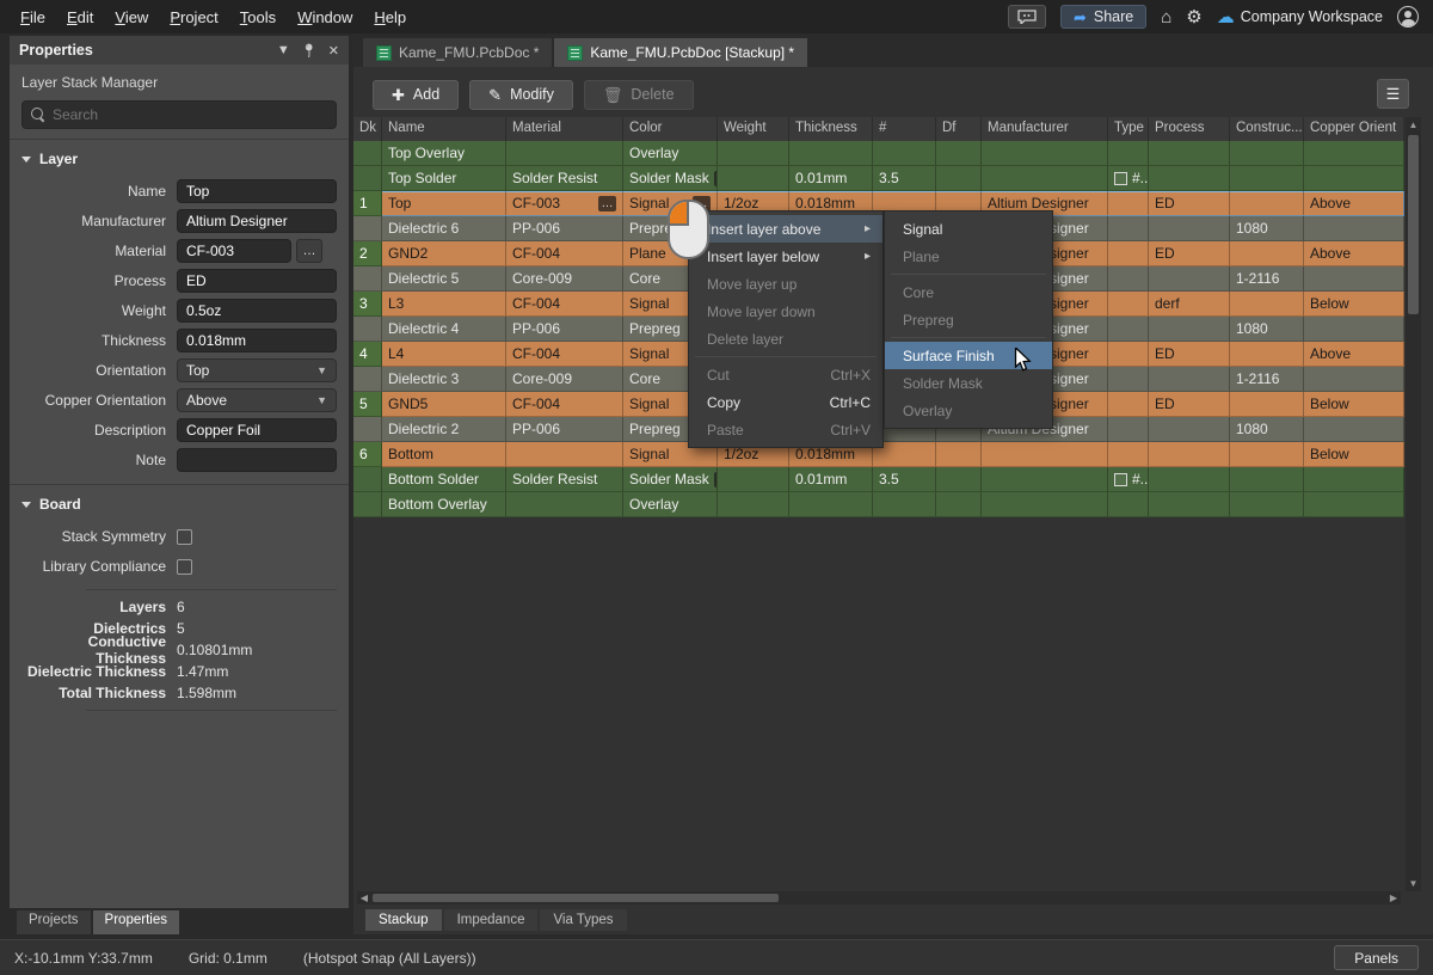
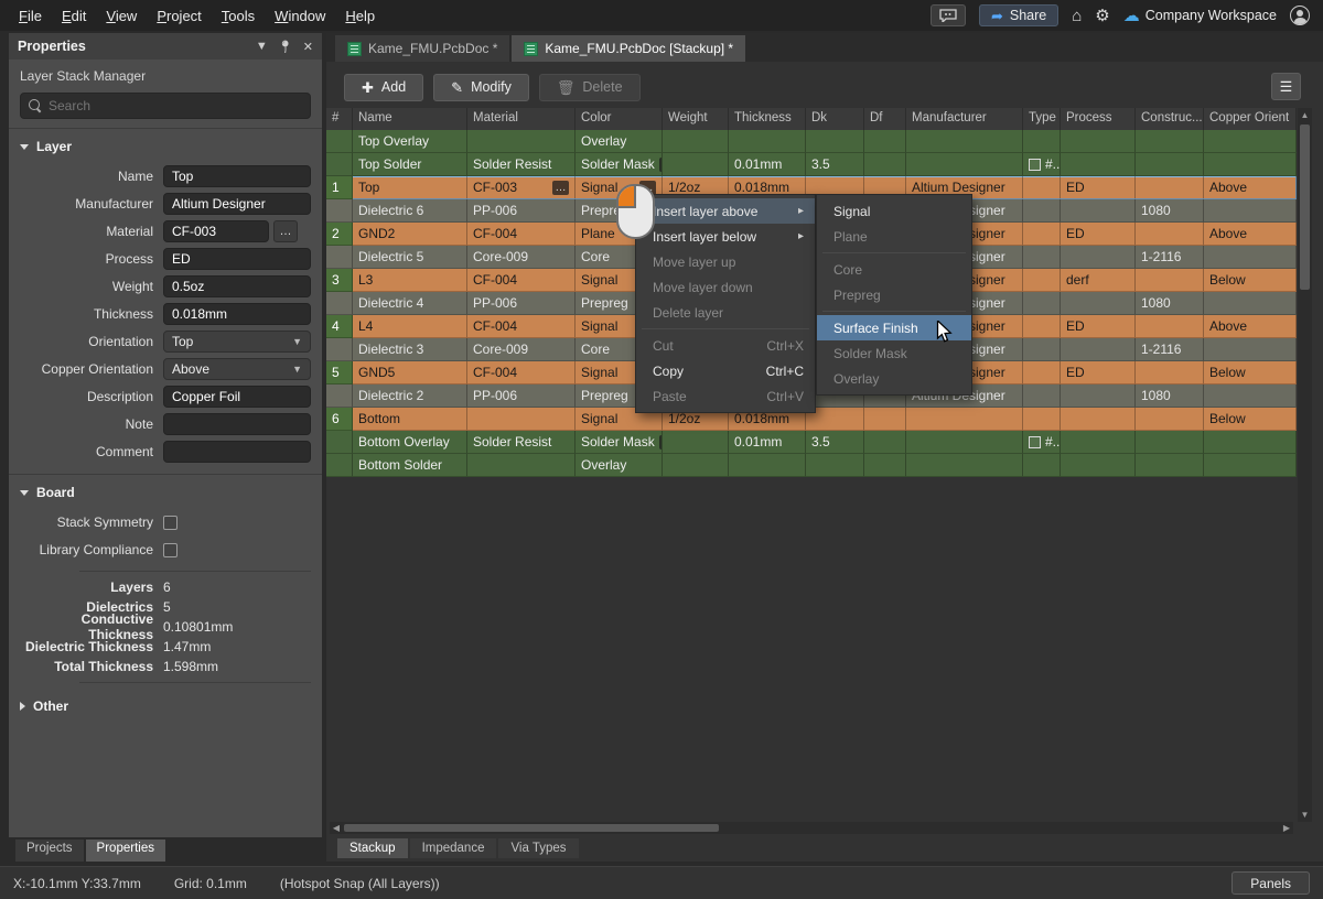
  File
  Edit
  View
  Project
  Tools
  Window
  Help
  ➦
  Share
  ⌂
  ⚙
  ☁
  Company Workspace
  Properties
  ▼
  📍︎
  ✕
  Layer Stack Manager
  Search
  Layer
  Name
  Top
  Manufacturer
  Altium Designer
  Material
  CF-003
  …
  Process
  ED
  Weight
  0.5oz
  Thickness
  0.018mm
  Orientation
  Top
  ▼
  Copper Orientation
  Above
  ▼
  Description
  Copper Foil
  Note
+ Comment
  Board
  Stack Symmetry
  Library Compliance
  Layers
  6
  Dielectrics
  5
  Conductive Thickness
  0.10801mm
  Dielectric Thickness
  1.47mm
  Total Thickness
  1.598mm
+ Other
  Projects
  Properties
  Kame_FMU.PcbDoc *
  Kame_FMU.PcbDoc [Stackup] *
  ✚
  Add
  ✎
  Modify
  🗑︎
  Delete
  ☰
- Dk
+ #
  Name
  Material
  Color
  Weight
  Thickness
- #
+ Dk
  Df
  Manufacturer
  Type
  Process
  Construc...
  Copper Orient
  Top Overlay
  Overlay
  Top Solder
  Solder Resist
  Solder Mask
  0.01mm
  3.5
  #..
  1
  Top
  CF-003
  …
  Signal
  1/2oz
  0.018mm
  Altium Designer
  ED
  Above
  Dielectric 6
  PP-006
  Prepr
  1080
  2
  GND2
  CF-004
  Plane
  ED
  Above
  Dielectric 5
  Core-009
  Core
  1-2116
  3
  L3
  CF-004
  Signal
  derf
  Below
  Dielectric 4
  PP-006
  Prepreg
  1080
  4
  L4
  CF-004
  Signal
  ED
  Above
  Dielectric 3
  Core-009
  Core
  1-2116
  5
  GND5
  CF-004
  Signal
  ED
  Below
  Dielectric 2
  PP-006
  Prepreg
  Altium Designer
  1080
  6
  Bottom
  Signal
  1/2oz
  0.018mm
  Below
- Bottom Solder
+ Bottom Overlay
  Solder Resist
  Solder Mask
  0.01mm
  3.5
  #..
- Bottom Overlay
+ Bottom Solder
  Overlay
  ▲
  ▼
  ◀
  ▶
  Stackup
  Impedance
  Via Types
  nsert layer above
  ▸
  Insert layer below
  ▸
  Move layer up
  Move layer down
  Delete layer
  Cut
  Ctrl+X
  Copy
  Ctrl+C
  Paste
  Ctrl+V
  Signal
  Plane
  Core
  Prepreg
  Surface Finish
  Solder Mask
  Overlay
  X:-10.1mm Y:33.7mm
  Grid: 0.1mm
  (Hotspot Snap (All Layers))
  Panels
